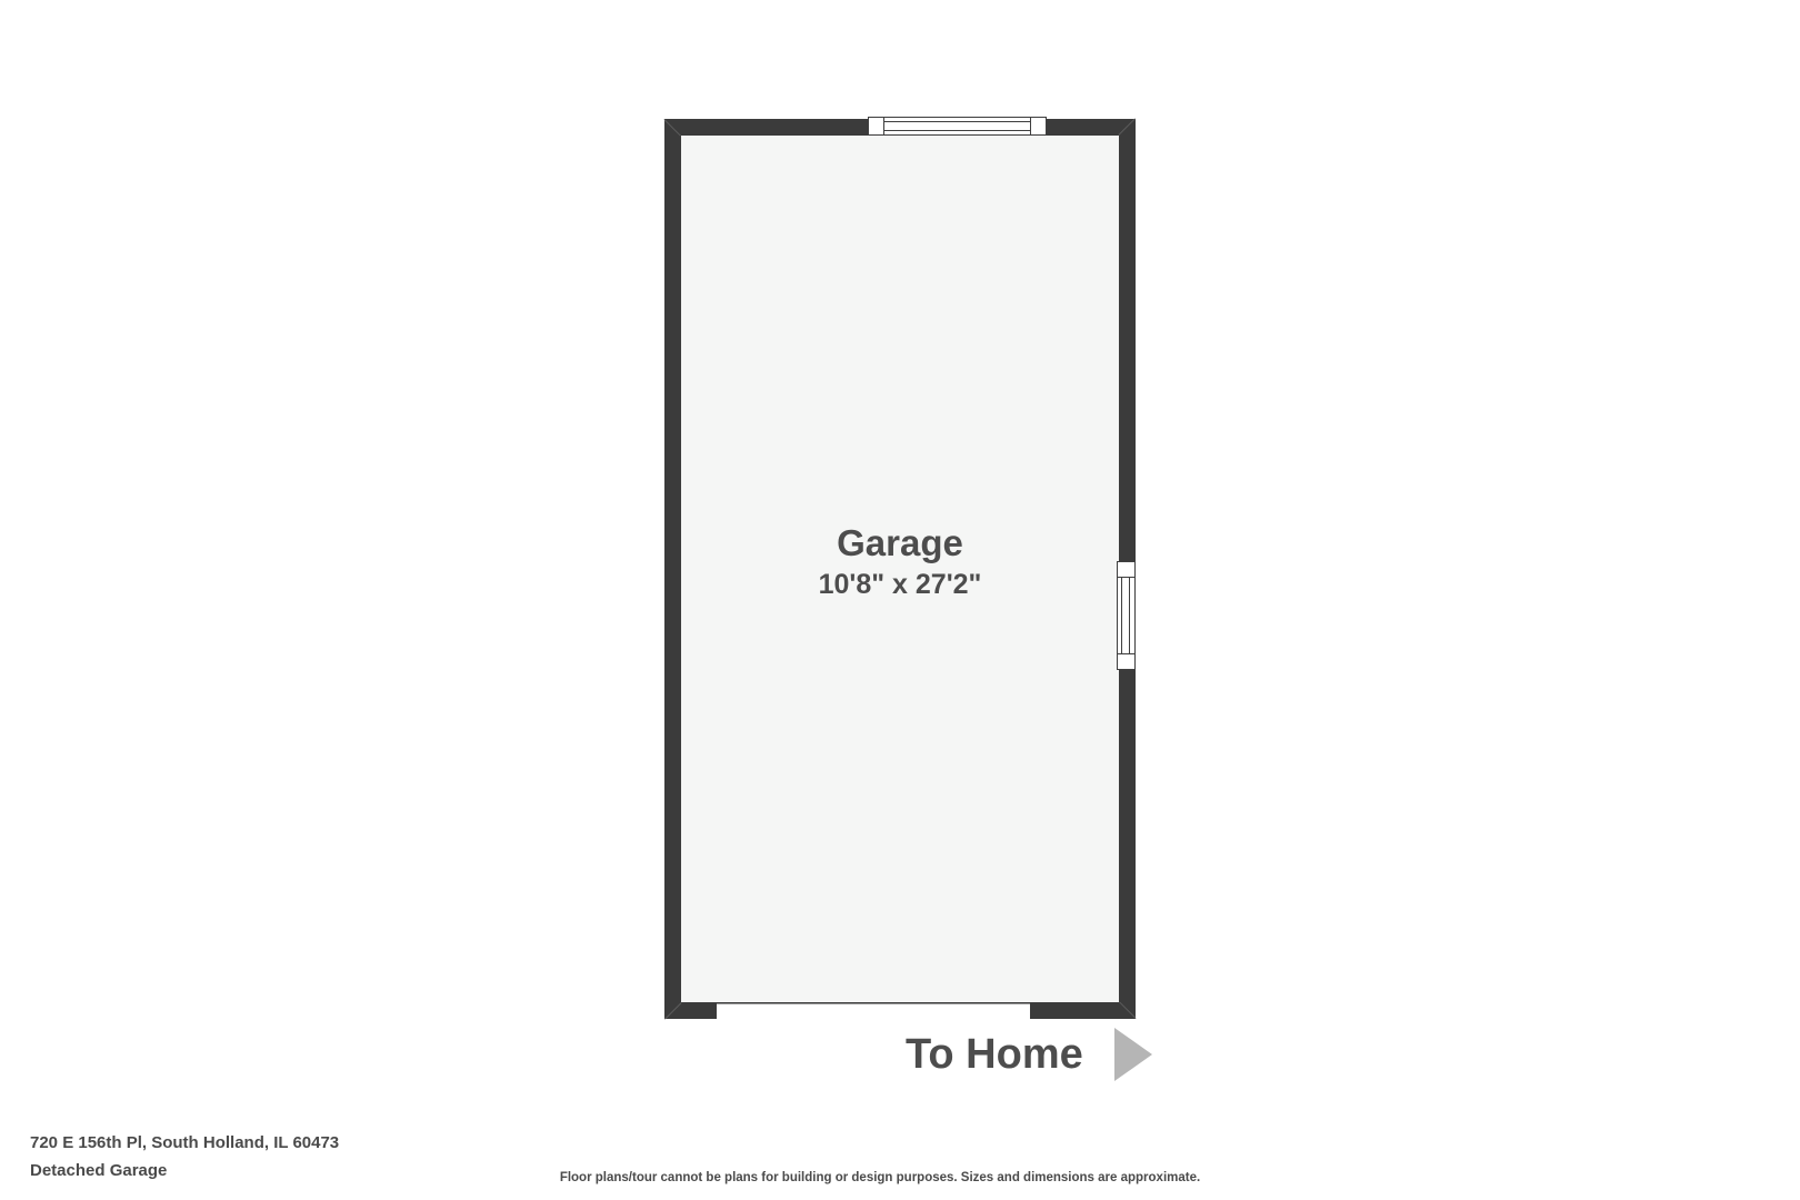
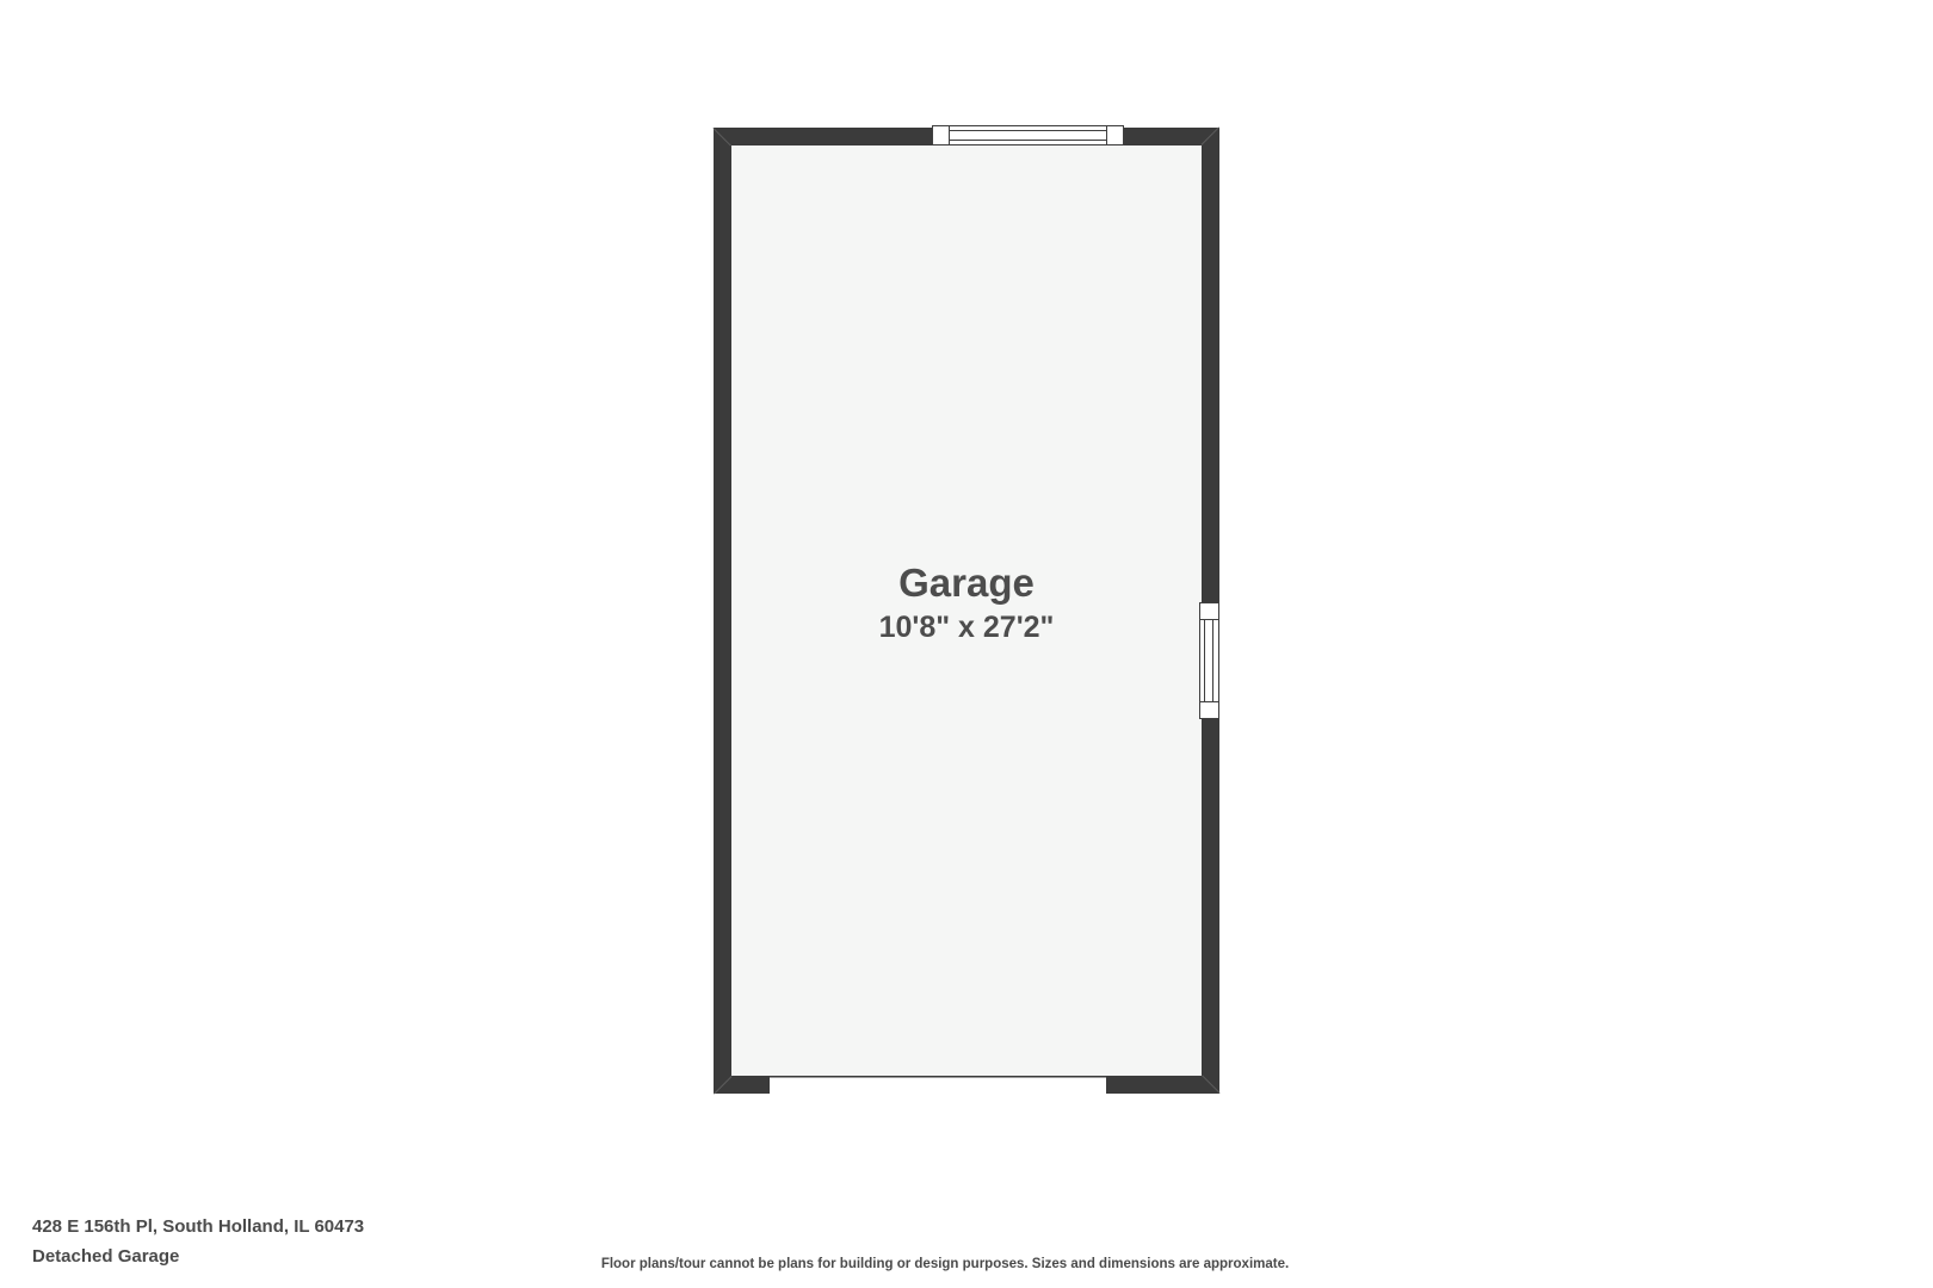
  Garage
  10'8" x 27'2"
- To Home
- 720 E 156th Pl, South Holland, IL 60473
+ 428 E 156th Pl, South Holland, IL 60473
  Detached Garage
  Floor plans/tour cannot be plans for building or design purposes. Sizes and dimensions are approximate.
